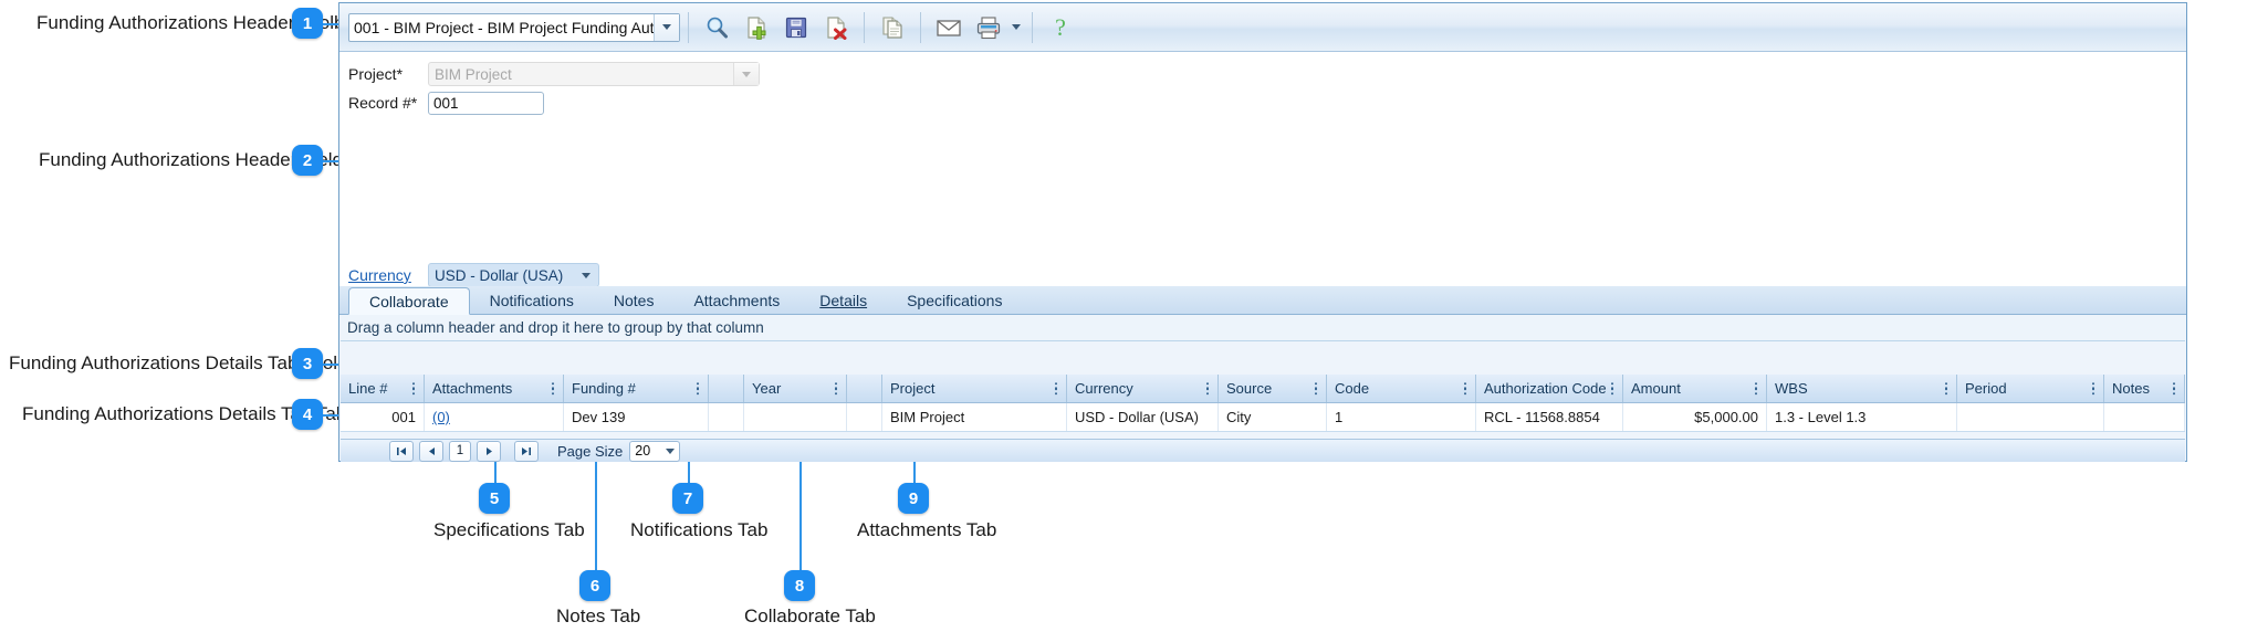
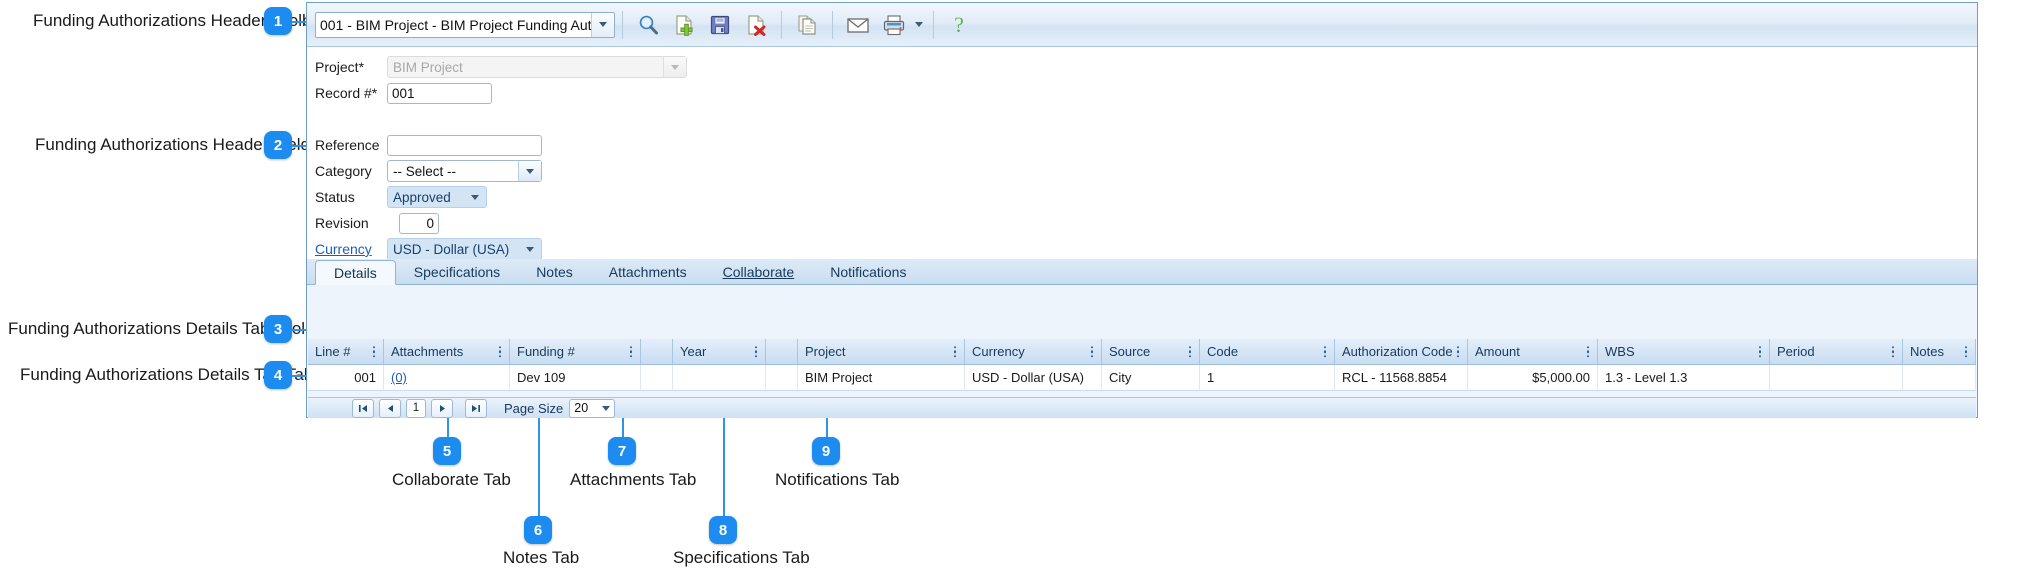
  Funding Authorizations Heade
  1
  Funding Authorizations Heade
  2
  Funding Authorizations Details Ta
  3
  Funding Authorizations Details T
  4
  5
- Specifications Tab
+ Collaborate Tab
  6
  Notes Tab
  7
- Notifications Tab
+ Attachments Tab
  8
- Collaborate Tab
+ Specifications Tab
  9
- Attachments Tab
+ Notifications Tab
  001 - BIM Project - BIM Project Funding Aut
  ?
  Project*
  BIM Project
  Record #*
  001
+ Reference
+ Category
+ -- Select --
+ Status
+ Approved
+ Revision
+ 0
  Currency
  USD - Dollar (USA)
- Collaborate
+ Details
- Notifications
+ Specifications
  Notes
  Attachments
- Details
+ Collaborate
- Specifications
+ Notifications
- Drag a column header and drop it here to group by that column
  Line #
  Attachments
  Funding #
  Year
  Project
  Currency
  Source
  Code
  Authorization Code
  Amount
  WBS
  Period
  Notes
  001
  (0)
- Dev 139
+ Dev 109
  BIM Project
  USD - Dollar (USA)
  City
  1
  RCL - 11568.8854
  $5,000.00
  1.3 - Level 1.3
  1
  Page Size
  20
